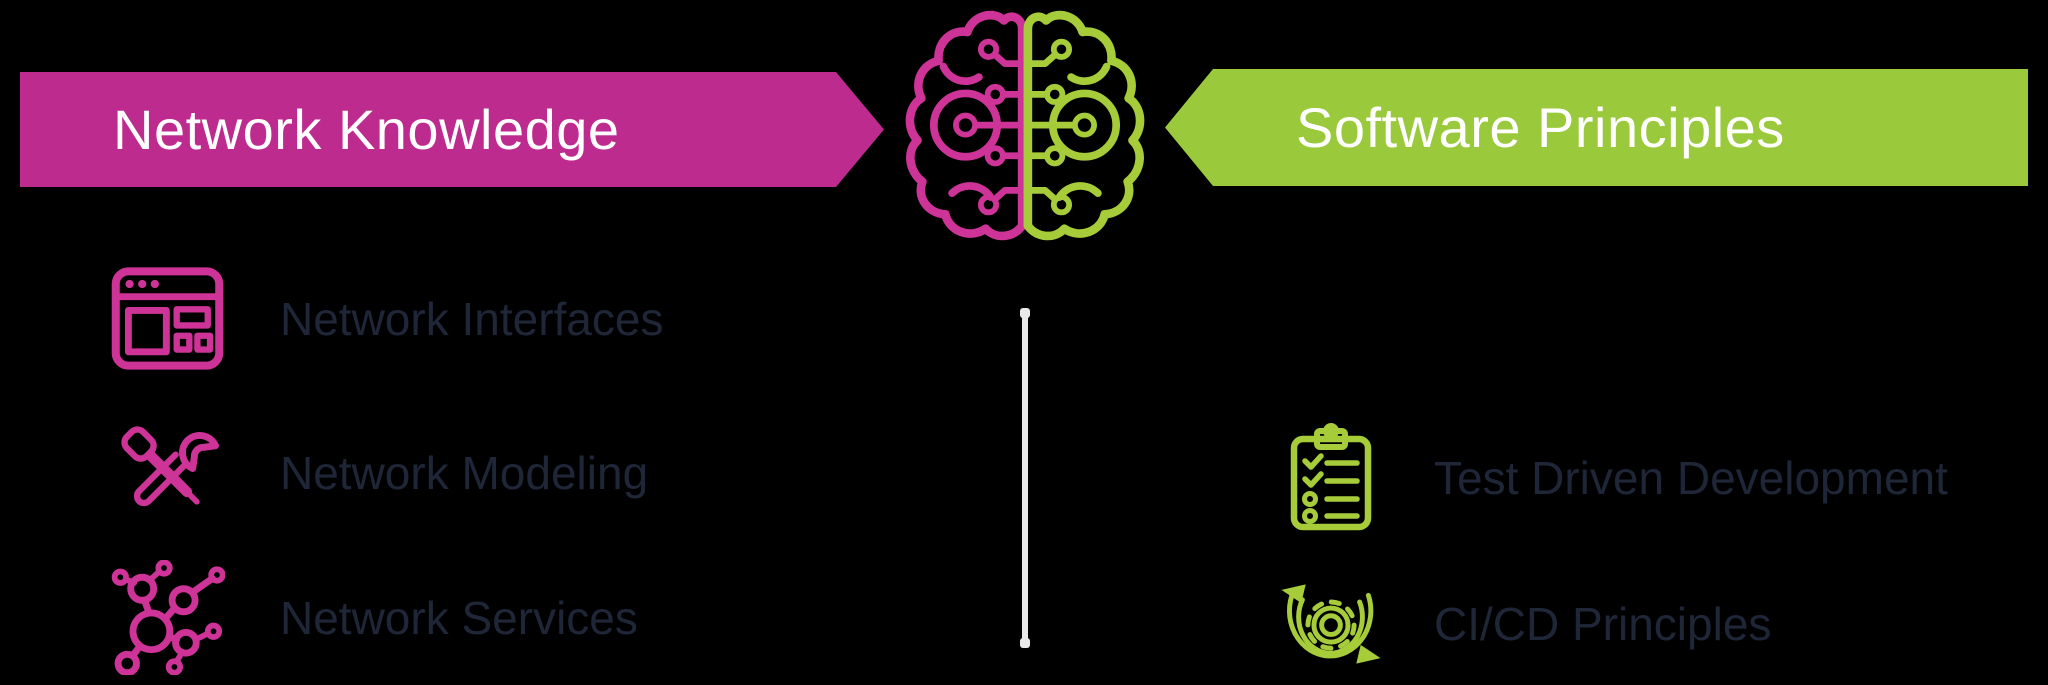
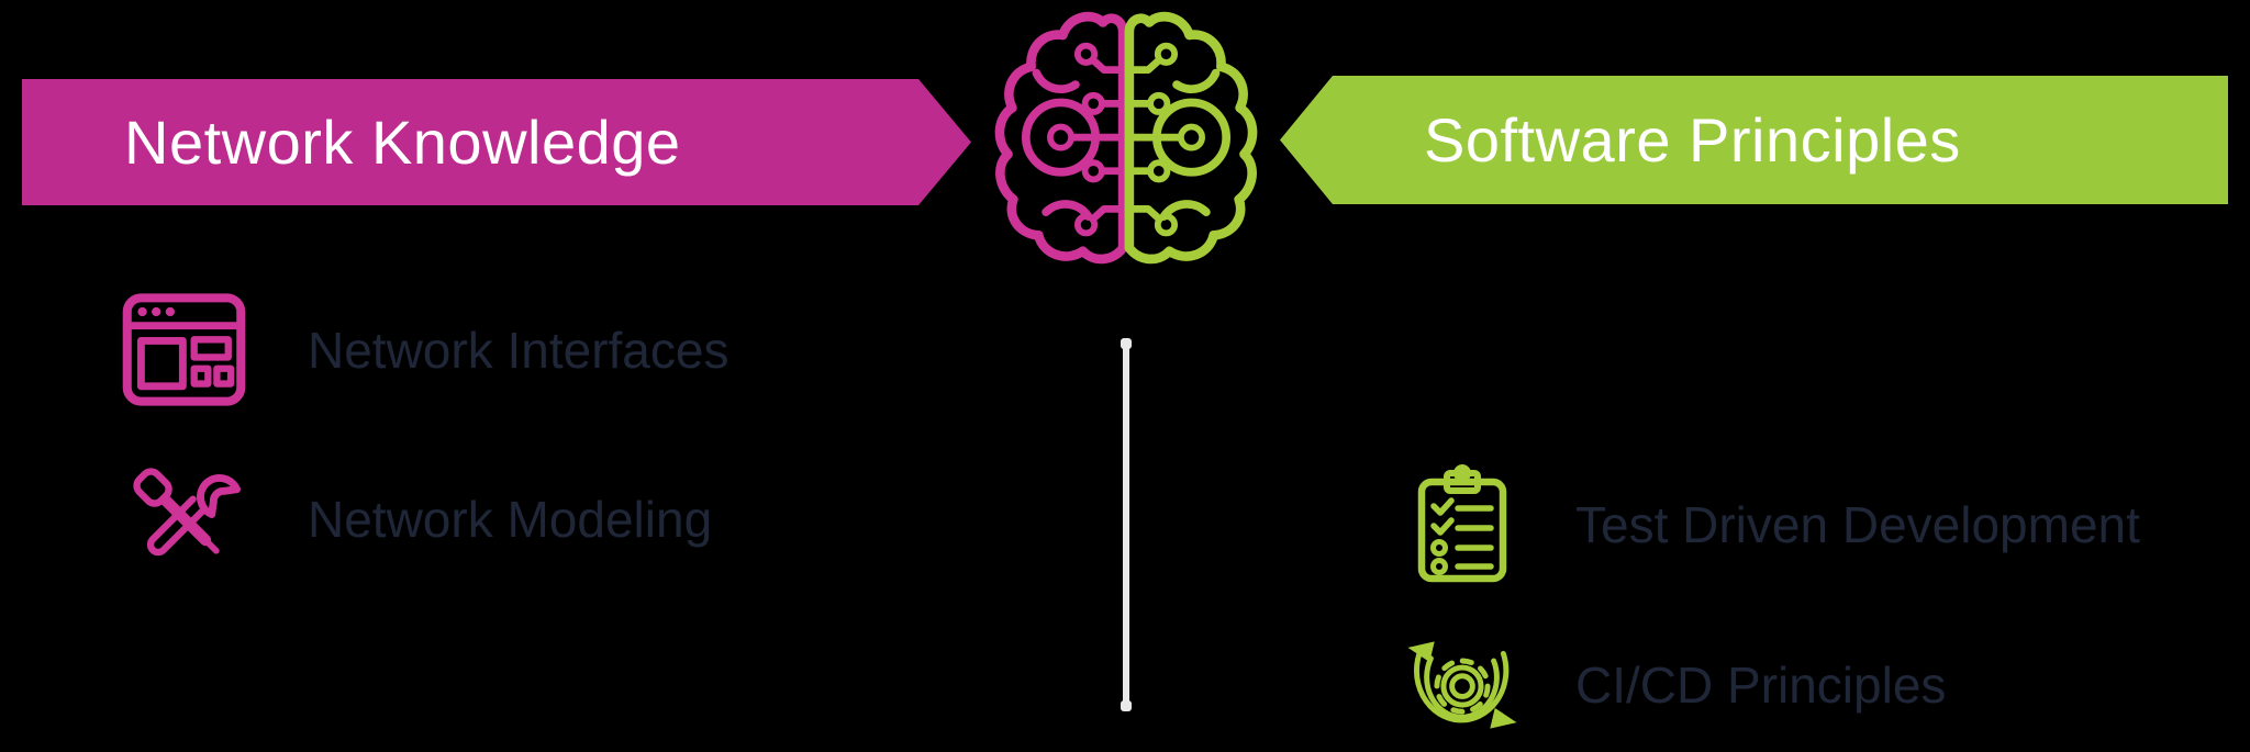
  Network Knowledge
  Software Principles
  Network Interfaces
  Network Modeling
- Network Services
  Test Driven Development
  CI/CD Principles
